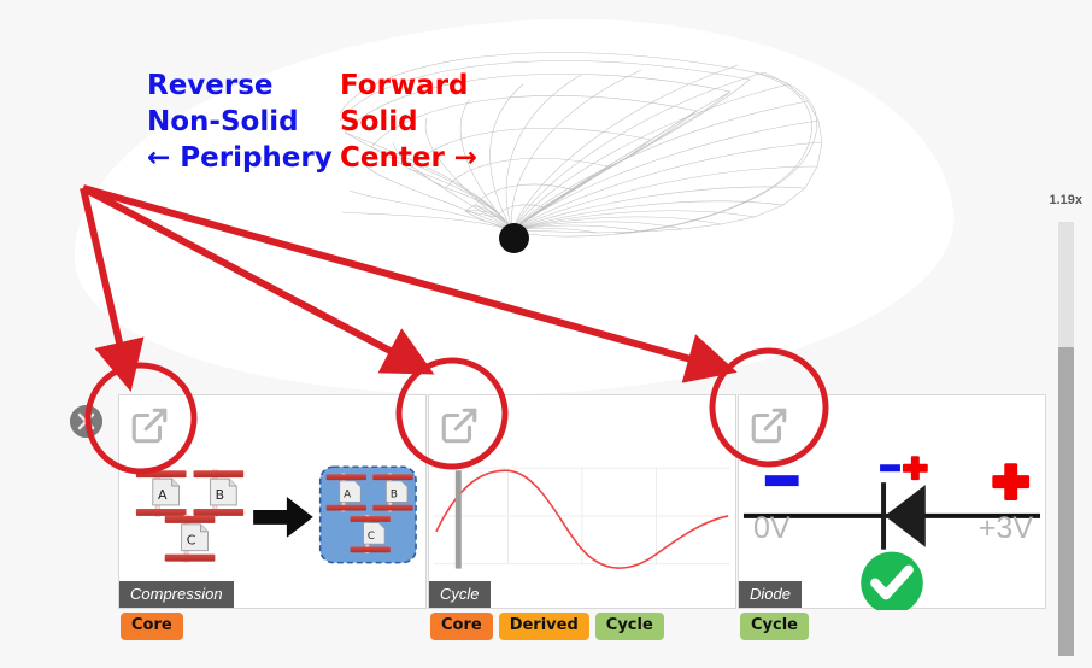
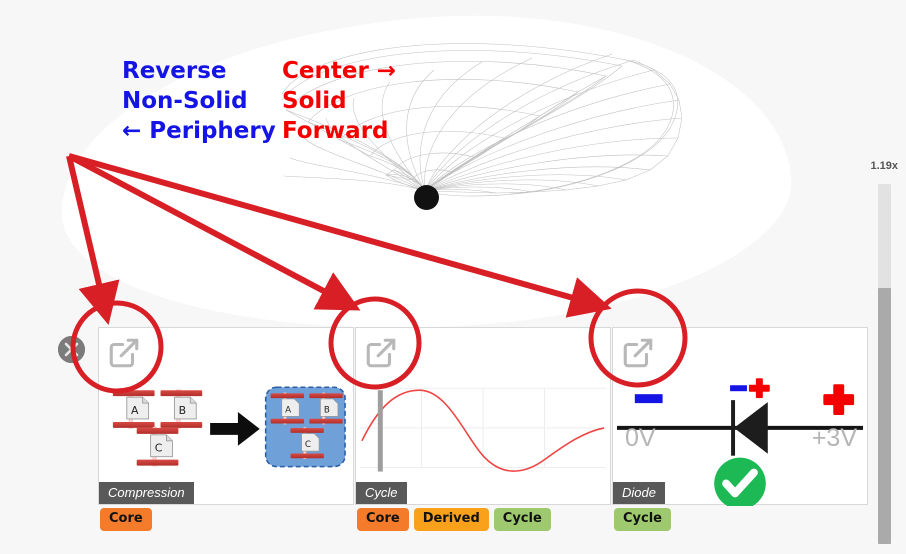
  Reverse
  Non-Solid
  ← Periphery
- Forward
+ Center →
  Solid
- Center →
+ Forward
  A
  B
  C
  A
  B
  C
  Compression
  Core
  Cycle
  Core
  Derived
  Cycle
  0V
  +3V
  Diode
  Cycle
  1.19x
